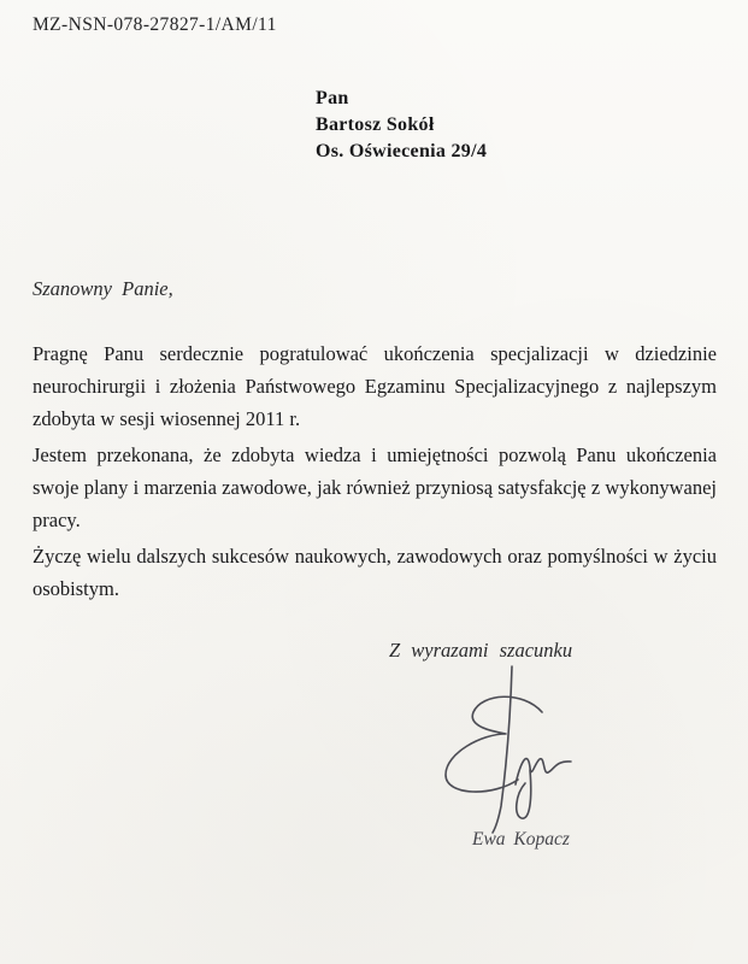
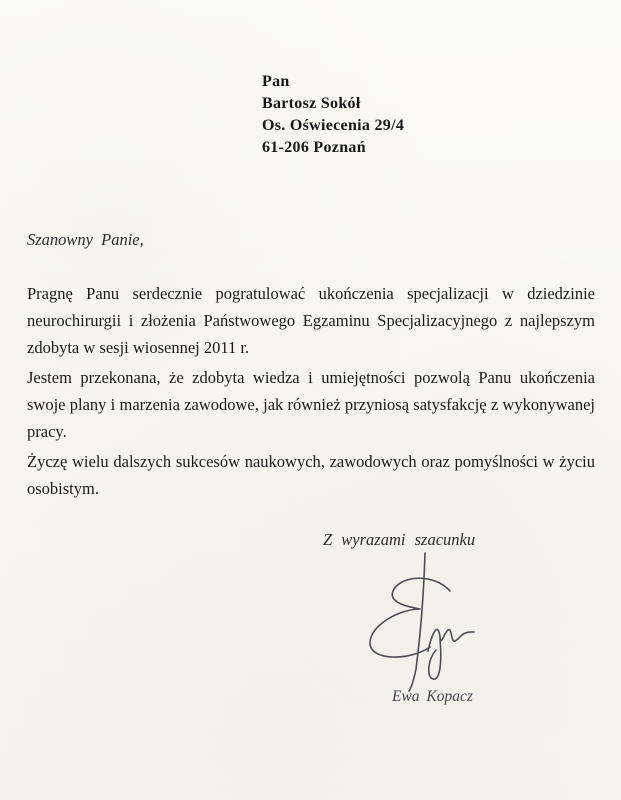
- MZ-NSN-078-27827-1/AM/11
  Pan
  Bartosz Sokół
  Os. Oświecenia 29/4
+ 61-206 Poznań
  Szanowny Panie,
  Pragnę Panu serdecznie pogratulować ukończenia specjalizacji w dziedzinie neurochirurgii i złożenia Państwowego Egzaminu Specjalizacyjnego z najlepszym zdobyta w sesji wiosennej 2011 r.
  Jestem przekonana, że zdobyta wiedza i umiejętności pozwolą Panu ukończenia swoje plany i marzenia zawodowe, jak również przyniosą satysfakcję z wykonywanej pracy.
  Życzę wielu dalszych sukcesów naukowych, zawodowych oraz pomyślności w życiu osobistym.
  Z wyrazami szacunku
  Ewa Kopacz
